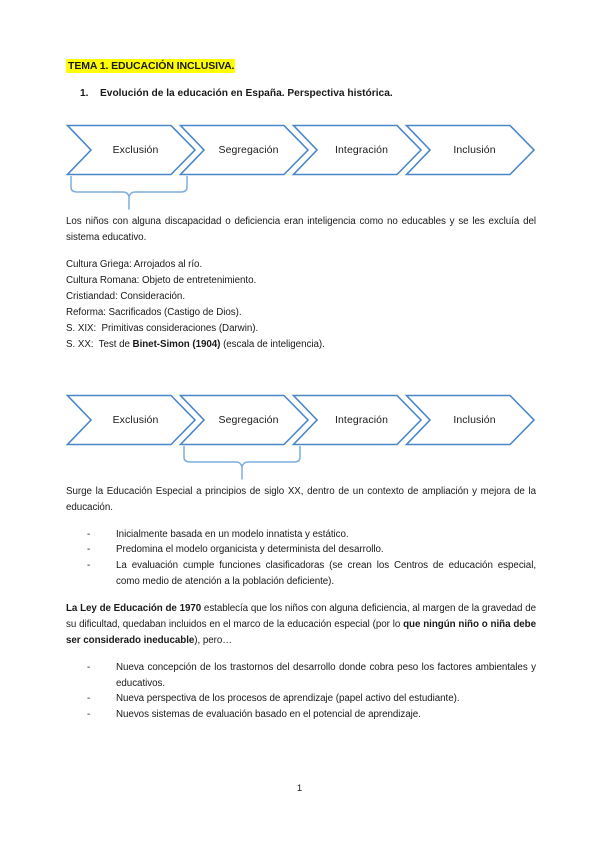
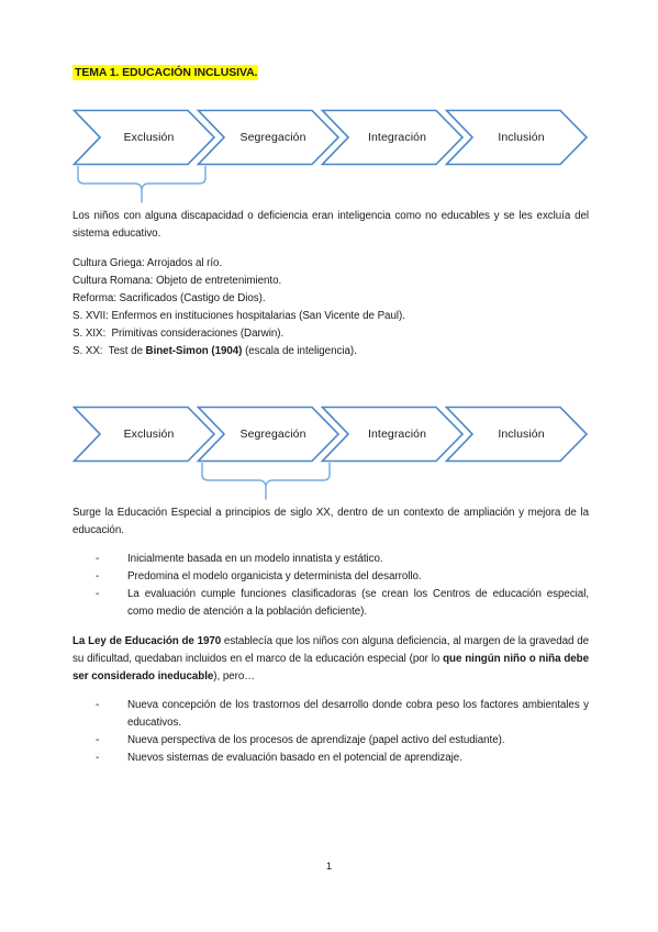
  TEMA 1. EDUCACIÓN INCLUSIVA.
- 1.
- Evolución de la educación en España. Perspectiva histórica.
  Exclusión
  Segregación
  Integración
  Inclusión
  Los niños con alguna discapacidad o deficiencia eran inteligencia como no educables y se les excluía del sistema educativo.
  Cultura Griega: Arrojados al río.
  Cultura Romana: Objeto de entretenimiento.
- Cristiandad: Consideración.
  Reforma: Sacrificados (Castigo de Dios).
+ S. XVII: Enfermos en instituciones hospitalarias (San Vicente de Paul).
  S. XIX: Primitivas consideraciones (Darwin).
  S. XX: Test de Binet-Simon (1904) (escala de inteligencia).
  Exclusión
  Segregación
  Integración
  Inclusión
  Surge la Educación Especial a principios de siglo XX, dentro de un contexto de ampliación y mejora de la educación.
  -
  Inicialmente basada en un modelo innatista y estático.
  -
  Predomina el modelo organicista y determinista del desarrollo.
  -
  La evaluación cumple funciones clasificadoras (se crean los Centros de educación especial, como medio de atención a la población deficiente).
  La Ley de Educación de 1970 establecía que los niños con alguna deficiencia, al margen de la gravedad de su dificultad, quedaban incluidos en el marco de la educación especial (por lo que ningún niño o niña debe ser considerado ineducable), pero…
  -
  Nueva concepción de los trastornos del desarrollo donde cobra peso los factores ambientales y educativos.
  -
  Nueva perspectiva de los procesos de aprendizaje (papel activo del estudiante).
  -
  Nuevos sistemas de evaluación basado en el potencial de aprendizaje.
  1
